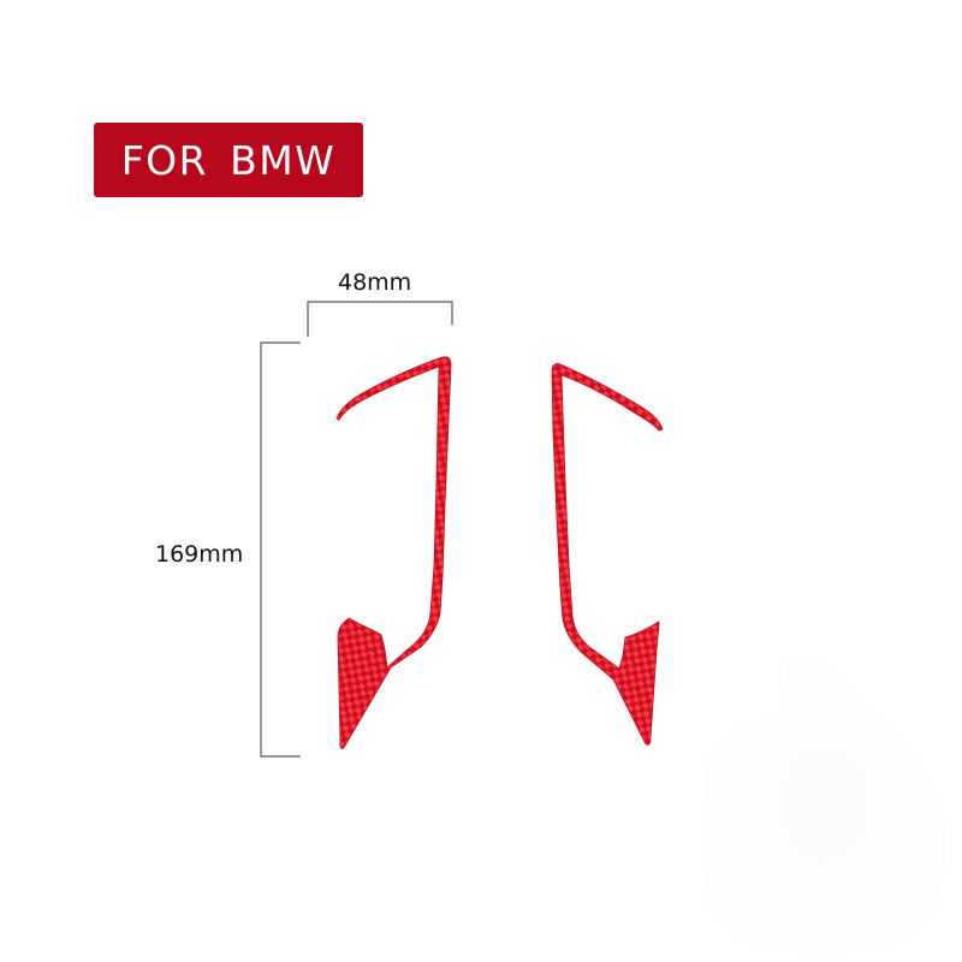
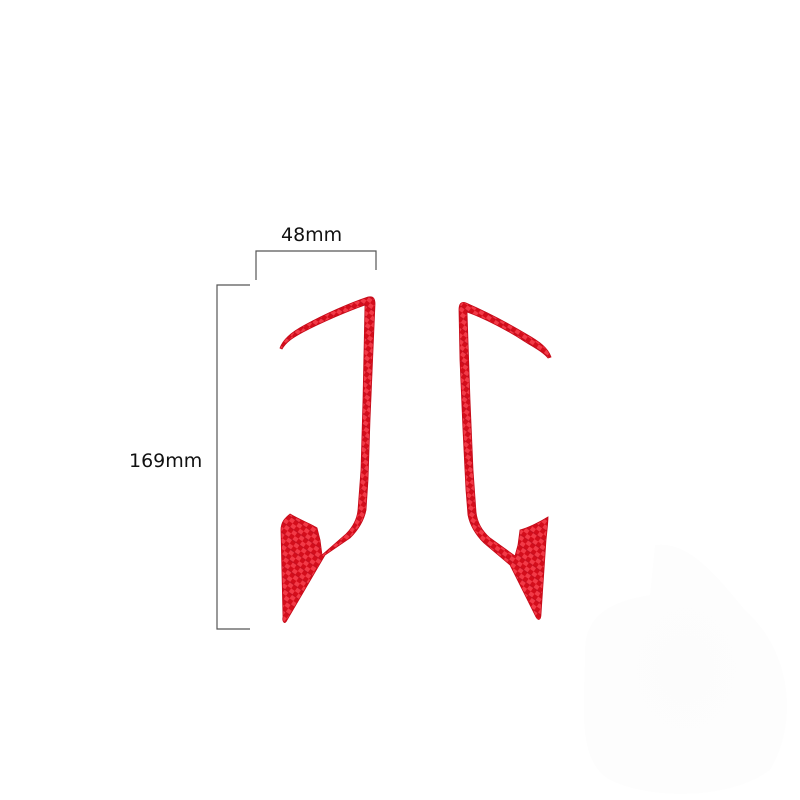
- FOR BMW
  48mm
  169mm
